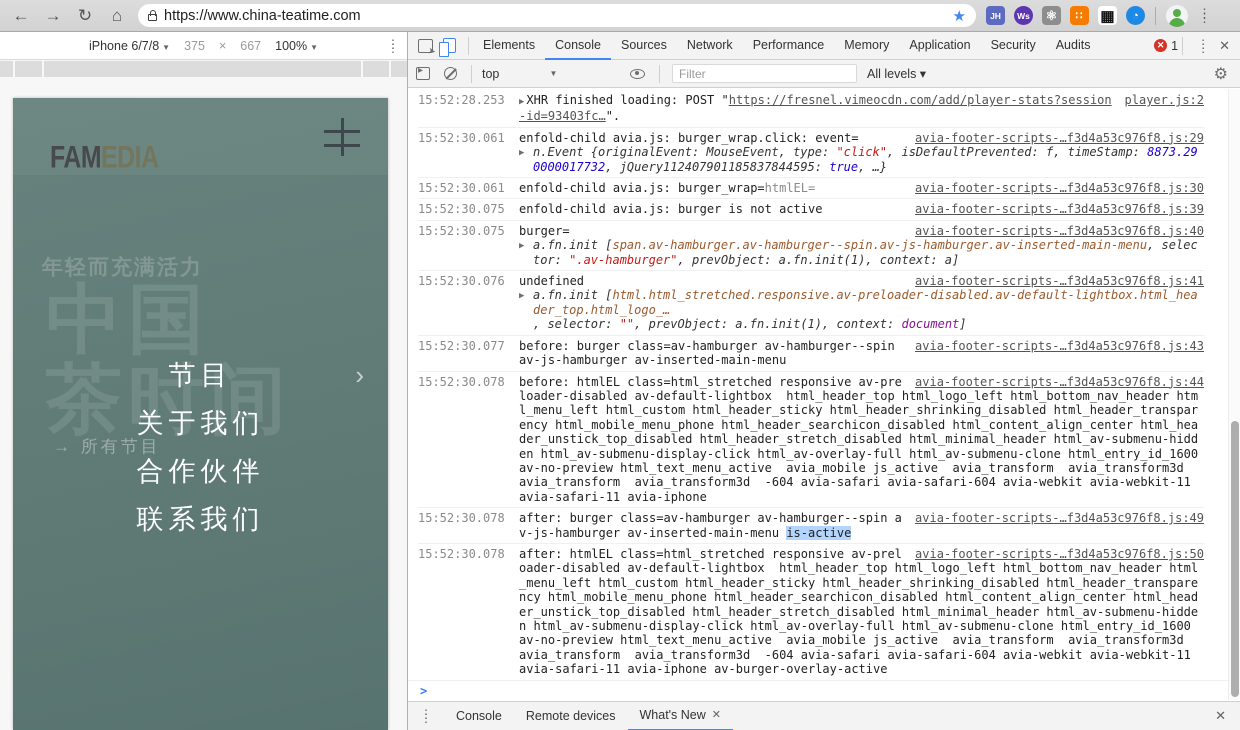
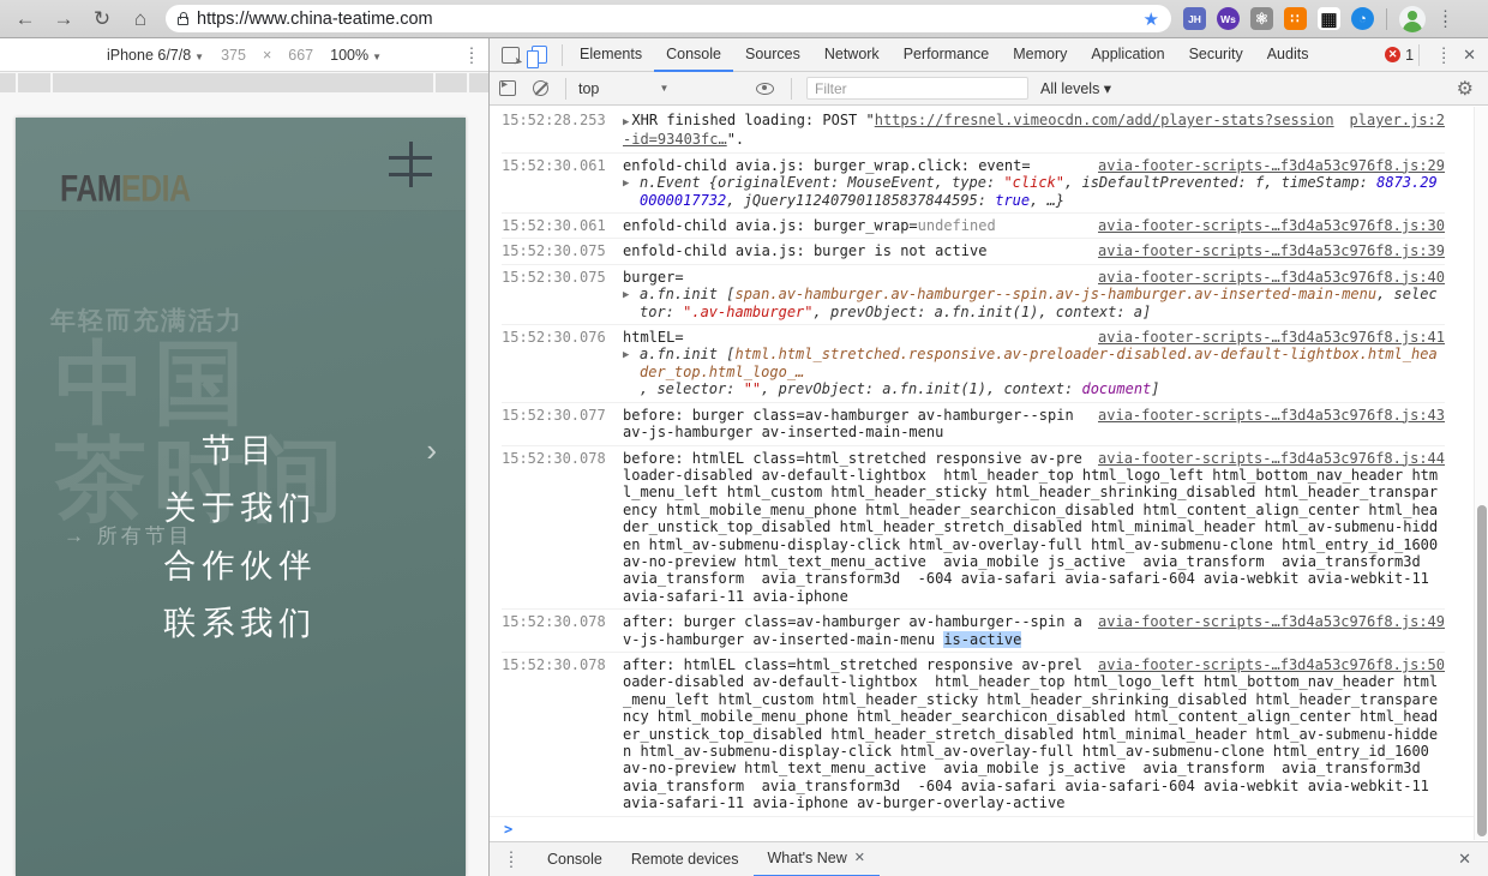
  ←
  →
  ↻
  ⌂
  https://www.china-teatime.com
  ★
  JH
  Ws
  ⚛
  ∷
  ▦
  ◔
  ⋮
  ⋮
  iPhone 6/7/8 ▼
  375
  ×
  667
  100% ▼
  ⋮
  ⋮
  FAMEDIA
  年轻而充满活力
  中国
  茶时间
  → 所有节目
  节目
  关于我们
  合作伙伴
  联系我们
  ›
  Elements
  Console
  Sources
  Network
  Performance
  Memory
  Application
  Security
  Audits
  ✕
  1
  ⋮
  ⋮
  ✕
  top
  ▼
  Filter
  All levels ▾
  ⚙
  15:52:28.253
  player.js:2
  ▶ XHR finished loading: POST "https://fresnel.vimeocdn.com/add/player-stats?session-id=93403fc…".
  15:52:30.061
  avia-footer-scripts-…f3d4a53c976f8.js:29
  enfold-child avia.js: burger_wrap.click: event=
  ▶
  n.Event {originalEvent: MouseEvent, type: "click", isDefaultPrevented: f, timeStamp: 8873.290000017732, jQuery112407901185837844595: true, …}
  15:52:30.061
  avia-footer-scripts-…f3d4a53c976f8.js:30
- enfold-child avia.js: burger_wrap=htmlEL=
+ enfold-child avia.js: burger_wrap=undefined
  15:52:30.075
  avia-footer-scripts-…f3d4a53c976f8.js:39
  enfold-child avia.js: burger is not active
  15:52:30.075
  avia-footer-scripts-…f3d4a53c976f8.js:40
  burger=
  ▶
  a.fn.init [span.av-hamburger.av-hamburger--spin.av-js-hamburger.av-inserted-main-menu, selector: ".av-hamburger", prevObject: a.fn.init(1), context: a]
  15:52:30.076
  avia-footer-scripts-…f3d4a53c976f8.js:41
- undefined
+ htmlEL=
  ▶
  a.fn.init [html.html_stretched.responsive.av-preloader-disabled.av-default-lightbox.html_header_top.html_logo_…
  , selector: "", prevObject: a.fn.init(1), context: document]
  15:52:30.077
  avia-footer-scripts-…f3d4a53c976f8.js:43
  before: burger class=av-hamburger av-hamburger--spin av-js-hamburger av-inserted-main-menu
  15:52:30.078
  avia-footer-scripts-…f3d4a53c976f8.js:44
  before: htmlEL class=html_stretched responsive av-preloader-disabled av-default-lightbox html_header_top html_logo_left html_bottom_nav_header html_menu_left html_custom html_header_sticky html_header_shrinking_disabled html_header_transparency html_mobile_menu_phone html_header_searchicon_disabled html_content_align_center html_header_unstick_top_disabled html_header_stretch_disabled html_minimal_header html_av-submenu-hidden html_av-submenu-display-click html_av-overlay-full html_av-submenu-clone html_entry_id_1600 av-no-preview html_text_menu_active avia_mobile js_active avia_transform avia_transform3d avia_transform avia_transform3d -604 avia-safari avia-safari-604 avia-webkit avia-webkit-11 avia-safari-11 avia-iphone
  15:52:30.078
  avia-footer-scripts-…f3d4a53c976f8.js:49
  after: burger class=av-hamburger av-hamburger--spin av-js-hamburger av-inserted-main-menu is-active
  15:52:30.078
  avia-footer-scripts-…f3d4a53c976f8.js:50
  after: htmlEL class=html_stretched responsive av-preloader-disabled av-default-lightbox html_header_top html_logo_left html_bottom_nav_header html_menu_left html_custom html_header_sticky html_header_shrinking_disabled html_header_transparency html_mobile_menu_phone html_header_searchicon_disabled html_content_align_center html_header_unstick_top_disabled html_header_stretch_disabled html_minimal_header html_av-submenu-hidden html_av-submenu-display-click html_av-overlay-full html_av-submenu-clone html_entry_id_1600 av-no-preview html_text_menu_active avia_mobile js_active avia_transform avia_transform3d avia_transform avia_transform3d -604 avia-safari avia-safari-604 avia-webkit avia-webkit-11 avia-safari-11 avia-iphone av-burger-overlay-active
  >
  ⋮
  ⋮
  Console
  Remote devices
  What's New
  ✕
  ✕
